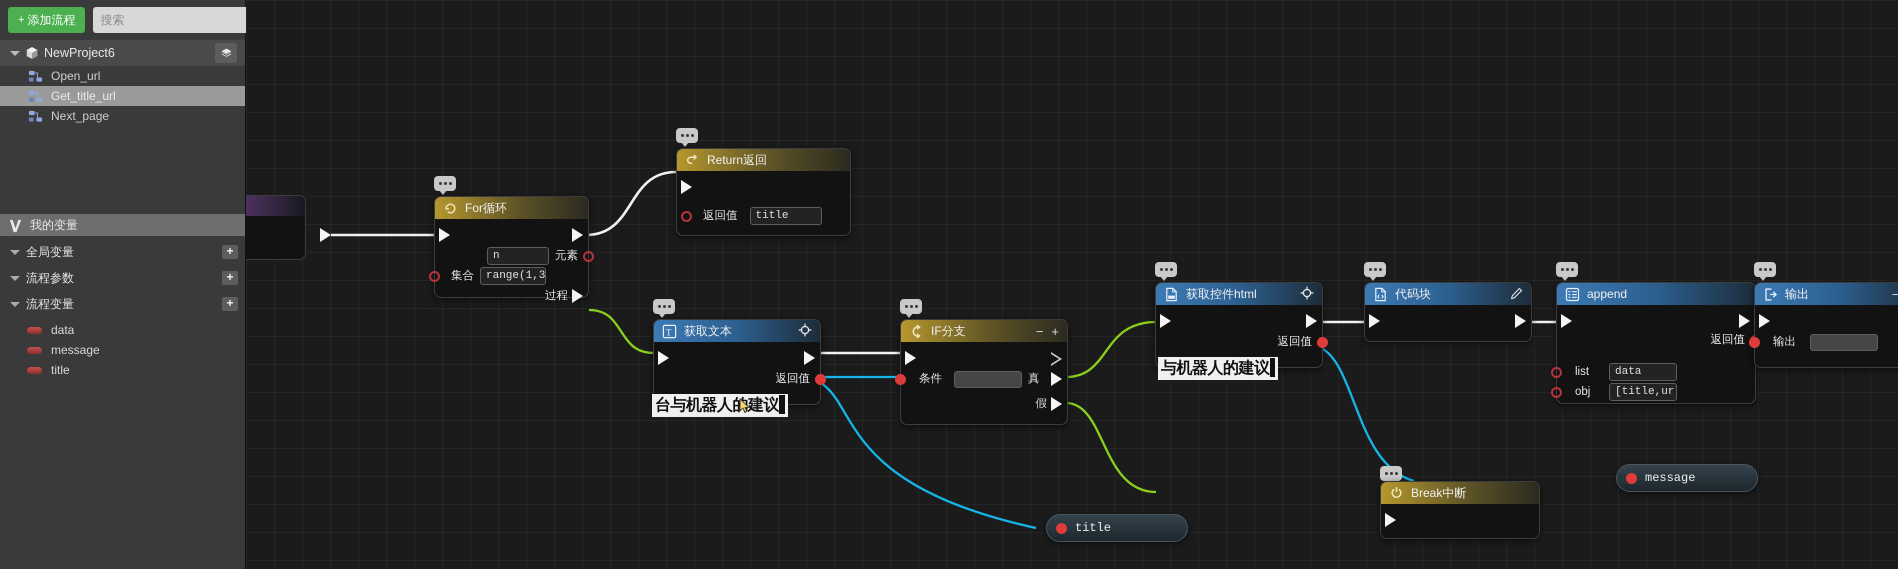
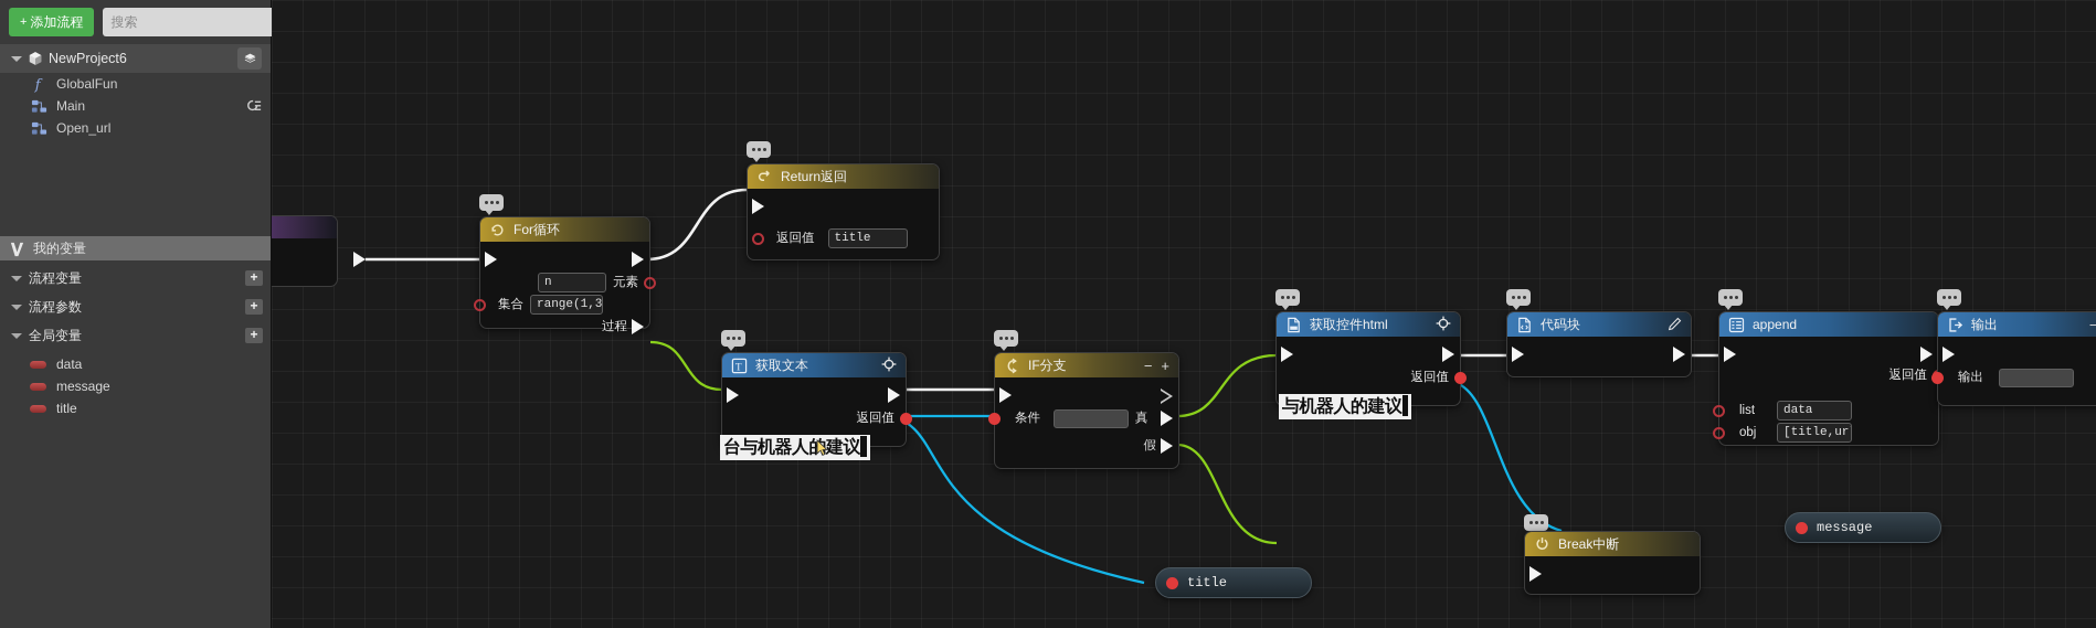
  +
  添加流程
  搜索
  NewProject6
+ f
+ GlobalFun
+ Main
  Open_url
- Get_title_url
- Next_page
  我的变量
- 全局变量
+ 流程变量
  +
  流程参数
  +
- 流程变量
+ 全局变量
  +
  data
  message
  title
  For循环
  n
  元素
  集合
  range(1,3
  过程
  Return返回
  返回值
  title
  T
  获取文本
  返回值
  台与机器人建议.
  IF分支
  −
  +
  条件
  真
  假
  获取控件html
  返回值
  与机器人的建议.
  代码块
  append
  返回值
  list
  data
  obj
  [title,ur
  输出
  −
  输出
  Break中断
  message
  title
